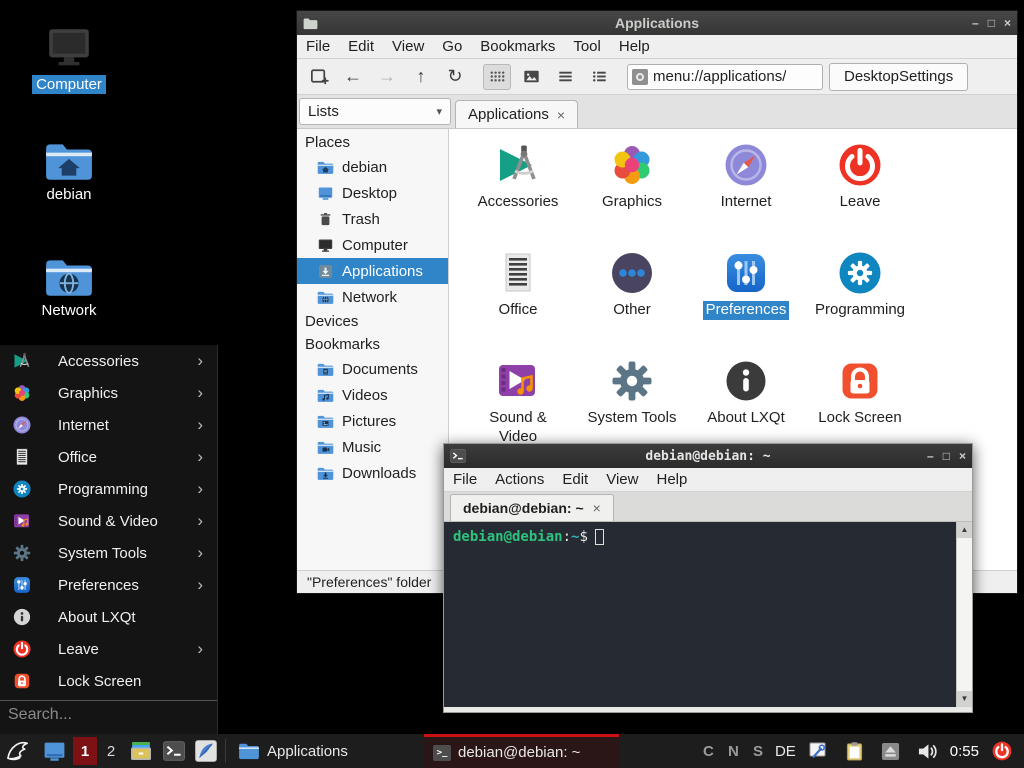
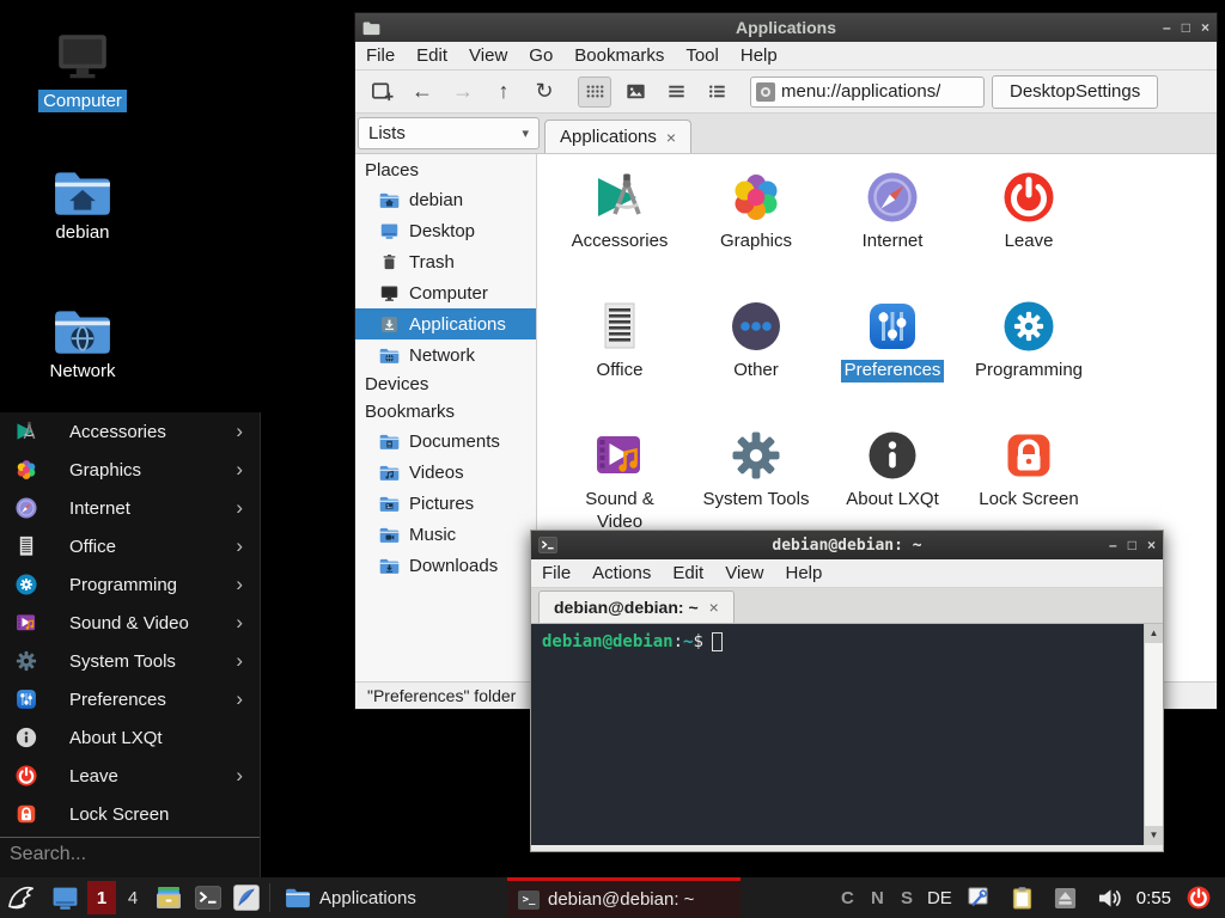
  Computer
  debian
  Network
  Accessories
  ›
  Graphics
  ›
  Internet
  ›
  Office
  ›
  Programming
  ›
  Sound & Video
  ›
  System Tools
  ›
  Preferences
  ›
  About LXQt
  Leave
  ›
  Lock Screen
  Search...
  Applications
  –
  □
  ×
  File
  Edit
  View
  Go
  Bookmarks
  Tool
  Help
  ←
  →
  ↑
  ↻
  menu://applications/
  DesktopSettings
  Lists
  ▾
  Applications
  ×
  Places
  debian
  Desktop
  Trash
  Computer
  Applications
  Network
  Devices
  Bookmarks
  Documents
  Videos
  Pictures
  Music
  Downloads
  Accessories
  Graphics
  Internet
  Leave
  Office
  Other
  Preferences
  Programming
  Sound & Video
  System Tools
  About LXQt
  Lock Screen
  "Preferences" folder
  debian@debian: ~
  –
  □
  ×
  File
  Actions
  Edit
  View
  Help
  debian@debian: ~
  ×
  debian@debian:~$
  ▲
  ▼
  1
- 2
+ 4
  Applications
  >_
  debian@debian: ~
  C N S
  DE
  0:55
